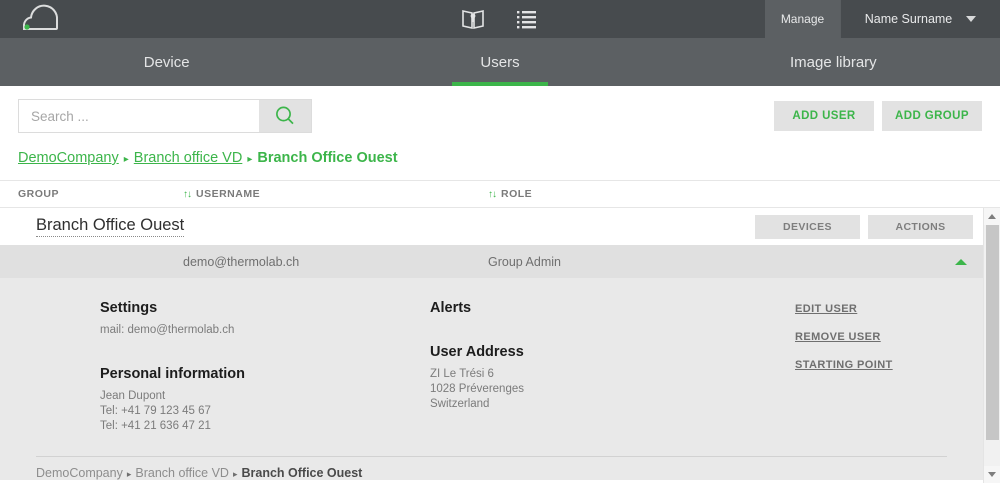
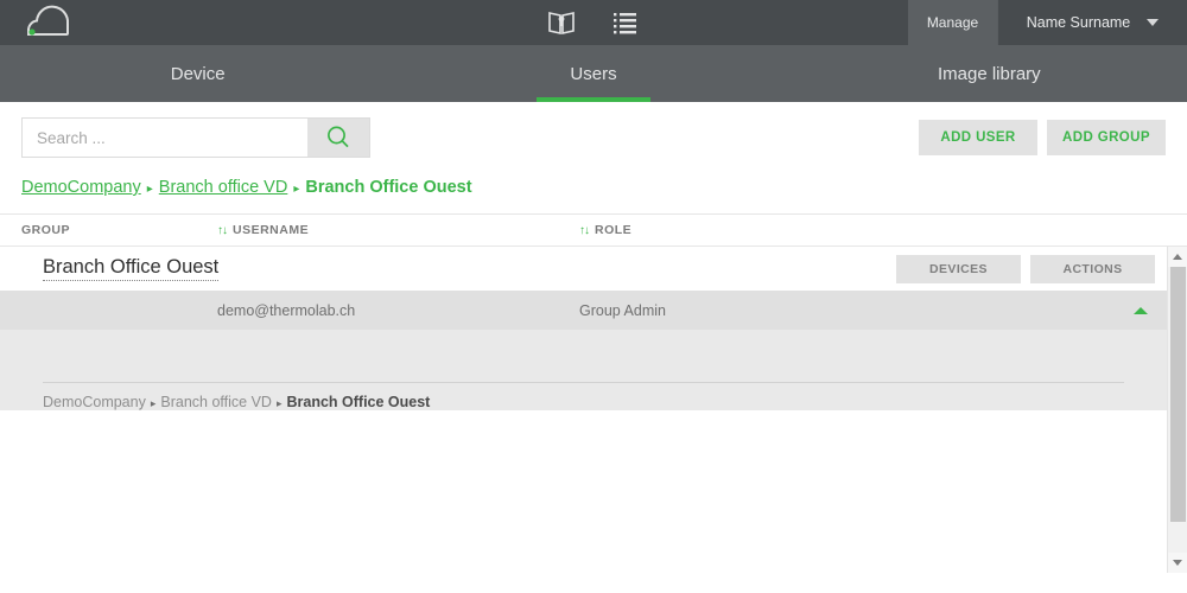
  Manage
  Name Surname
  Device
  Users
  Image library
  Search ...
  ADD USER
  ADD GROUP
  DemoCompany
  ▸
  Branch office VD
  ▸
  Branch Office Ouest
  GROUP
  ↑↓
  USERNAME
  ↑↓
  ROLE
  Branch Office Ouest
  DEVICES
  ACTIONS
  demo@thermolab.ch
  Group Admin
- Settings
- mail: demo@thermolab.ch
- Personal information
- Jean Dupont
- Tel: +41 79 123 45 67
- Tel: +41 21 636 47 21
- Alerts
- User Address
- ZI Le Trési 6
- 1028 Préverenges
- Switzerland
- EDIT USER
- REMOVE USER
- STARTING POINT
  DemoCompany
  ▸
  Branch office VD
  ▸
  Branch Office Ouest
